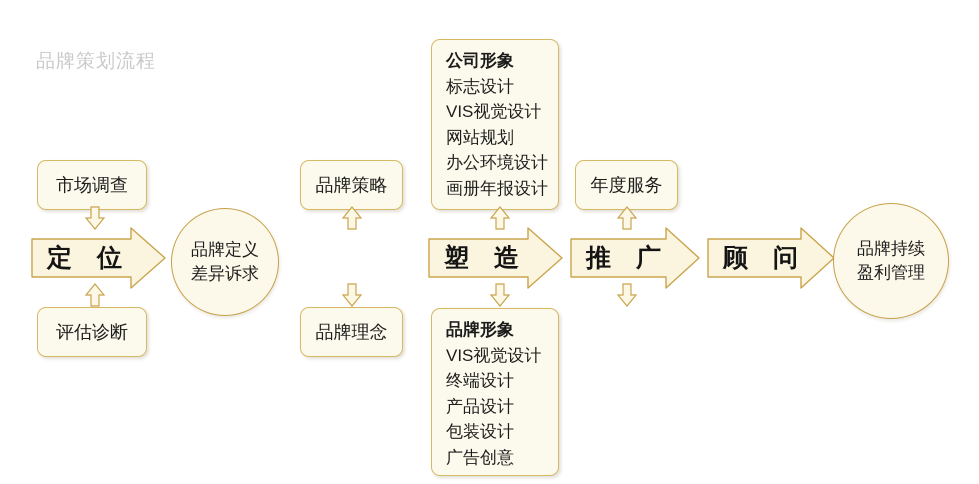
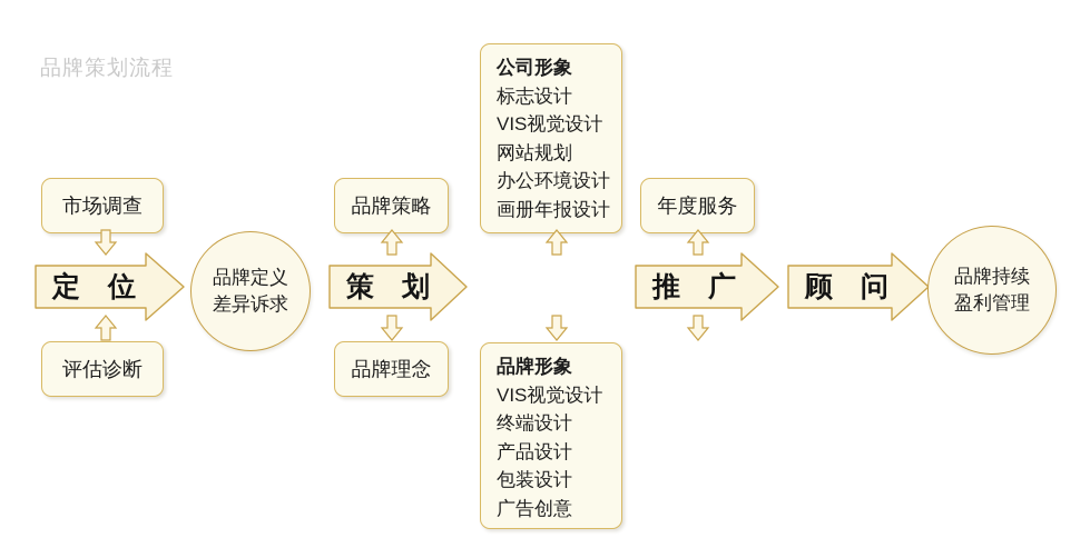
  品牌策划流程
  市场调查
  定 位
  评估诊断
  品牌定义
  差异诉求
  品牌策略
+ 策 划
  品牌理念
  公司形象
  标志设计
  VIS视觉设计
  网站规划
  办公环境设计
  画册年报设计
- 塑 造
  品牌形象
  VIS视觉设计
  终端设计
  产品设计
  包装设计
  广告创意
  年度服务
  推 广
  顾 问
  品牌持续
  盈利管理
